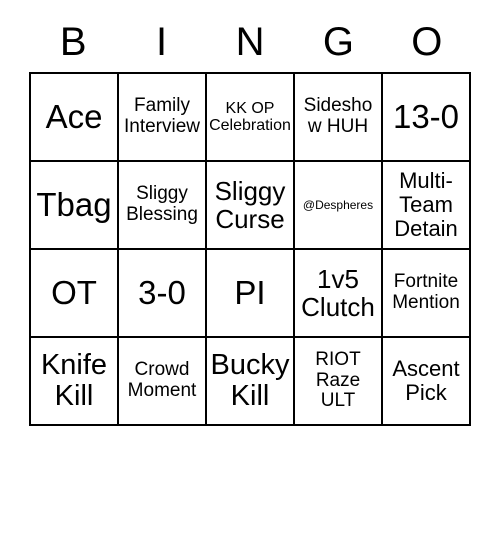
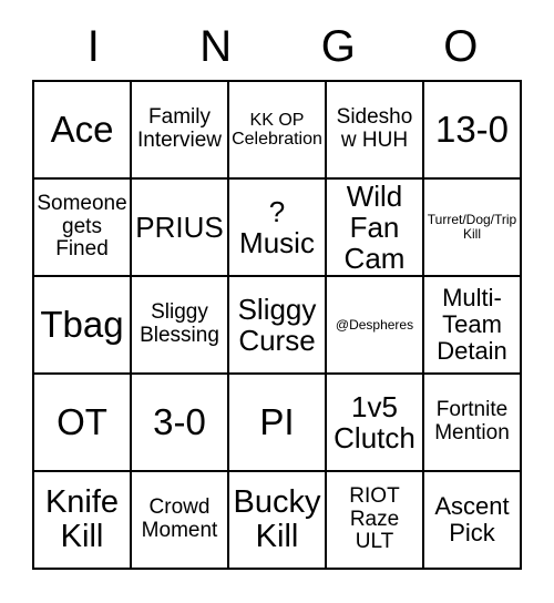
- B
  I
  N
  G
  O
  Ace
  Family Interview
  KK OP Celebration
  Sideshow HUH
  13-0
+ Someone gets Fined
+ PRIUS
+ ? Music
+ Wild Fan Cam
+ Turret/Dog/Trip Kill
  Tbag
  Sliggy Blessing
  Sliggy Curse
  @Despheres
  Multi-Team Detain
  OT
  3-0
  PI
  1v5 Clutch
  Fortnite Mention
  Knife Kill
  Crowd Moment
  Bucky Kill
  RIOT Raze ULT
  Ascent Pick
